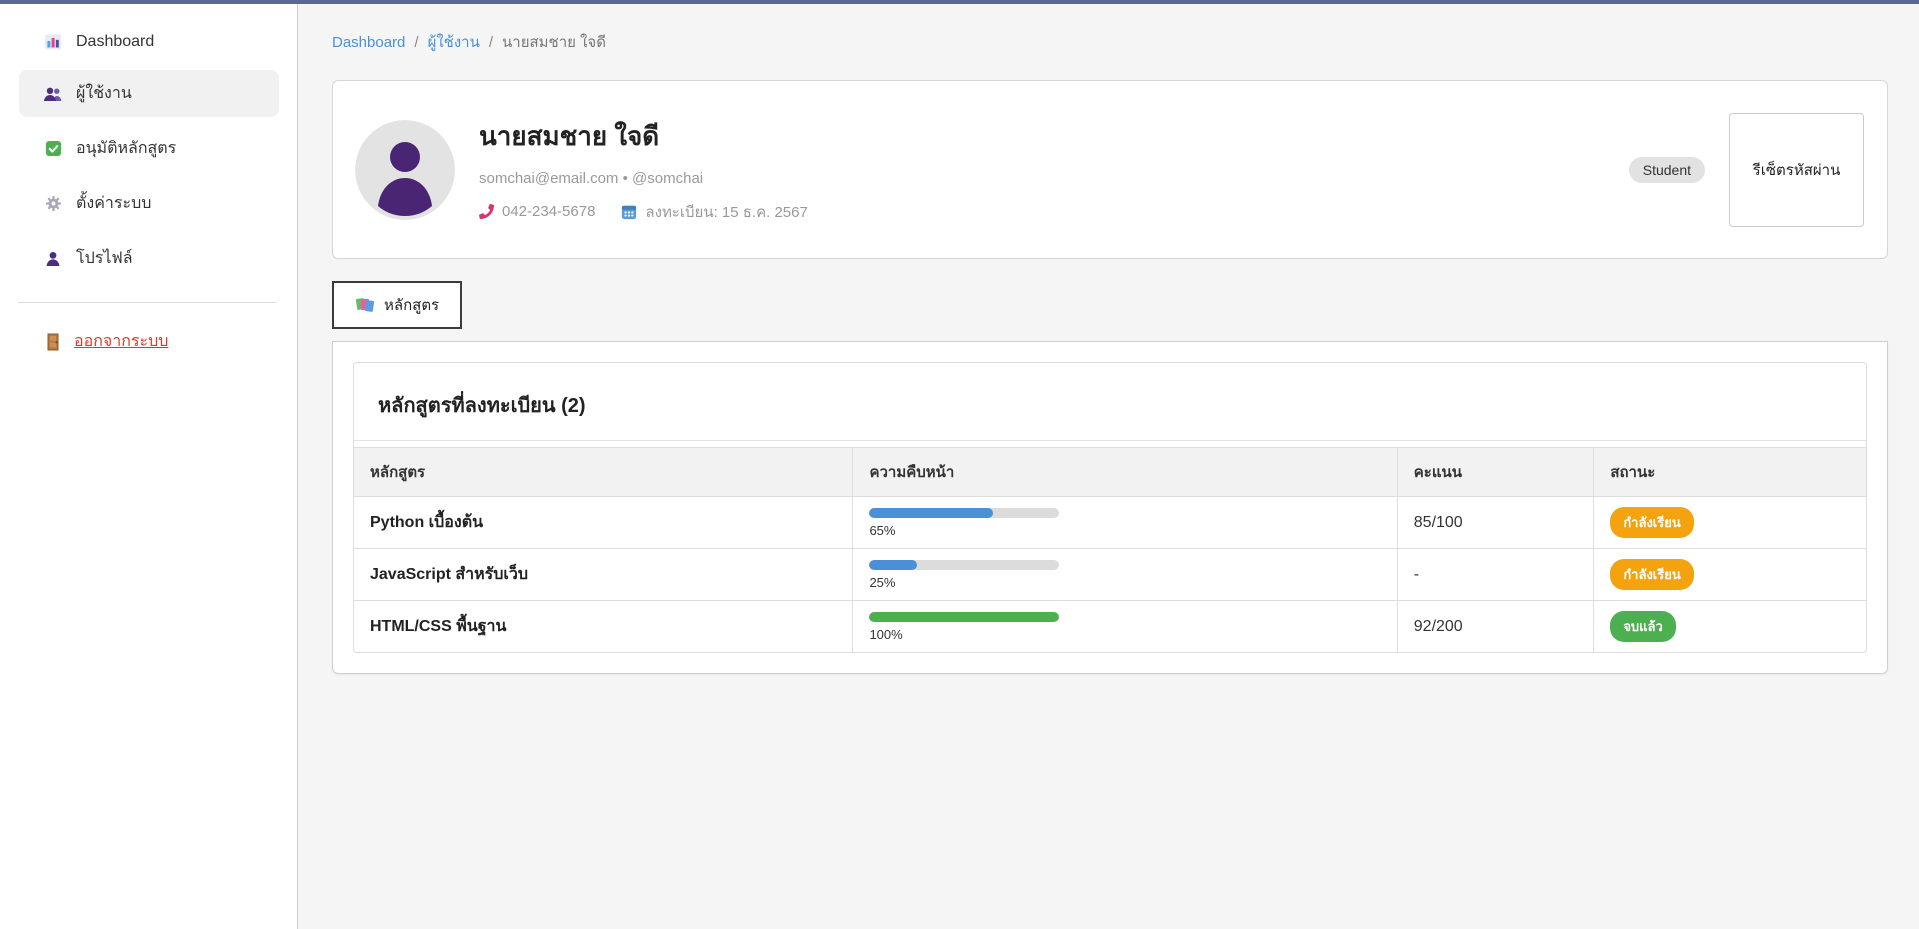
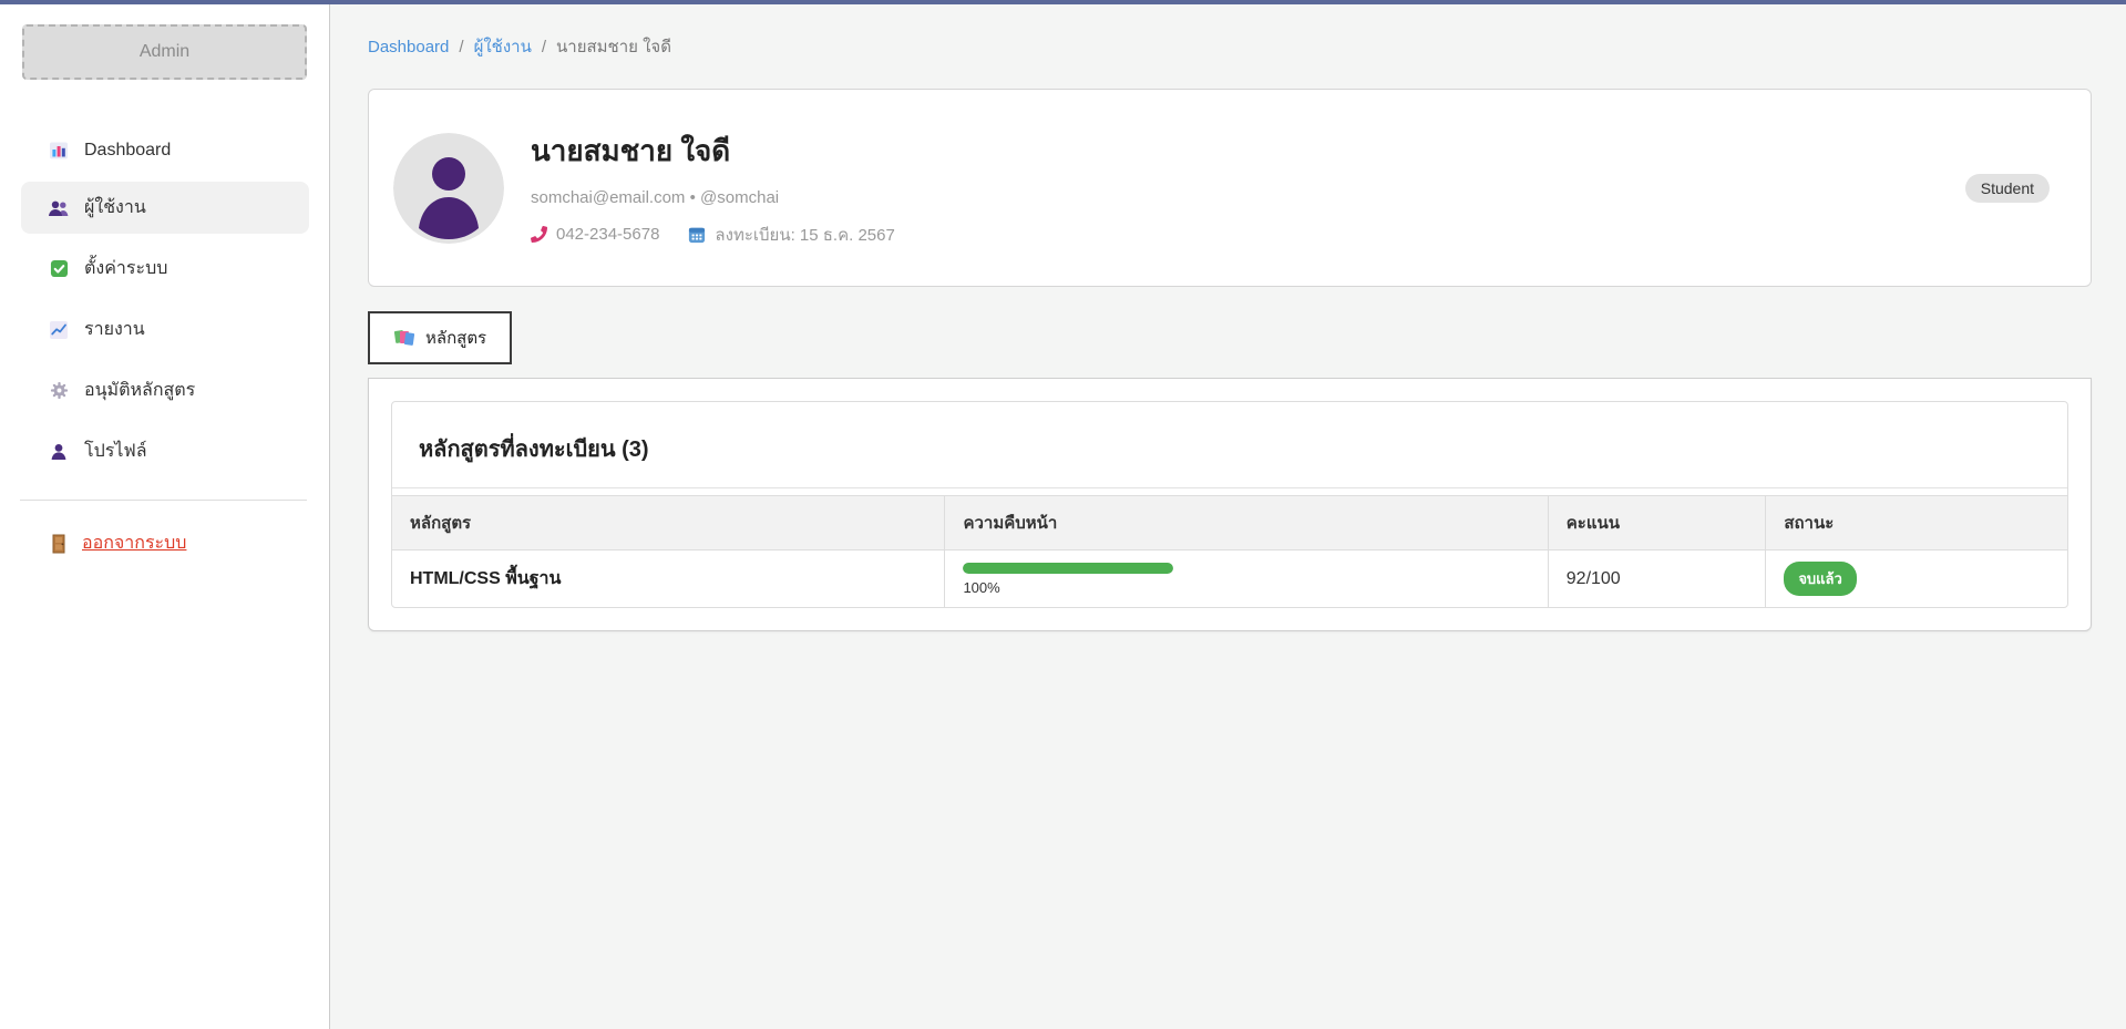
+ Admin
  Dashboard
  ผู้ใช้งาน
- อนุมัติหลักสูตร
+ ตั้งค่าระบบ
+ รายงาน
- ตั้งค่าระบบ
+ อนุมัติหลักสูตร
  โปรไฟล์
  ออกจากระบบ
  Dashboard
  /
  ผู้ใช้งาน
  /
  นายสมชาย ใจดี
  นายสมชาย ใจดี
  somchai@email.com • @somchai
  042-234-5678
  ลงทะเบียน: 15 ธ.ค. 2567
  Student
- รีเซ็ตรหัสผ่าน
  หลักสูตร
- หลักสูตรที่ลงทะเบียน (2)
+ หลักสูตรที่ลงทะเบียน (3)
  หลักสูตร	ความคืบหน้า	คะแนน	สถานะ
- Python เบื้องต้น	65%	85/100	กำลังเรียน
- JavaScript สำหรับเว็บ	25%	-	กำลังเรียน
- HTML/CSS พื้นฐาน	100%	92/200	จบแล้ว
+ HTML/CSS พื้นฐาน	100%	92/100	จบแล้ว
